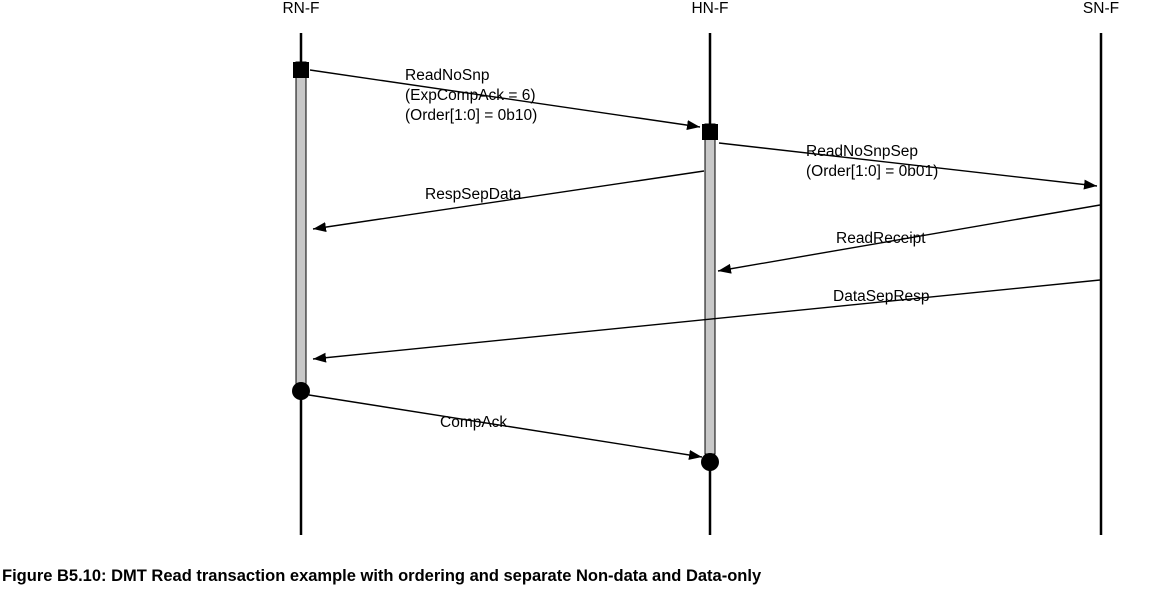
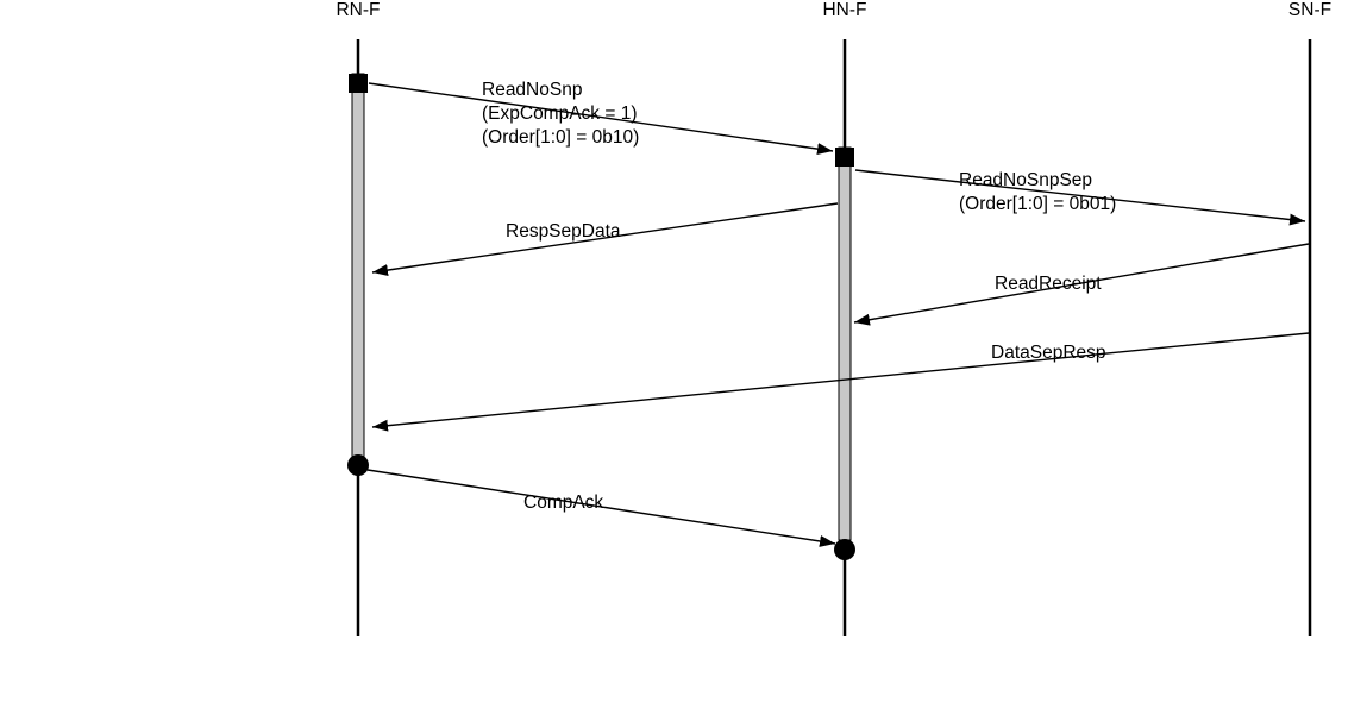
  RN-F
  HN-F
  SN-F
  ReadNoSnp
- (ExpCompAck = 6)
+ (ExpCompAck = 1)
  (Order[1:0] = 0b10)
  ReadNoSnpSep
  (Order[1:0] = 0b01)
  RespSepData
  ReadReceipt
  DataSepResp
  CompAck
- Figure B5.10: DMT Read transaction example with ordering and separate Non-data and Data-only
